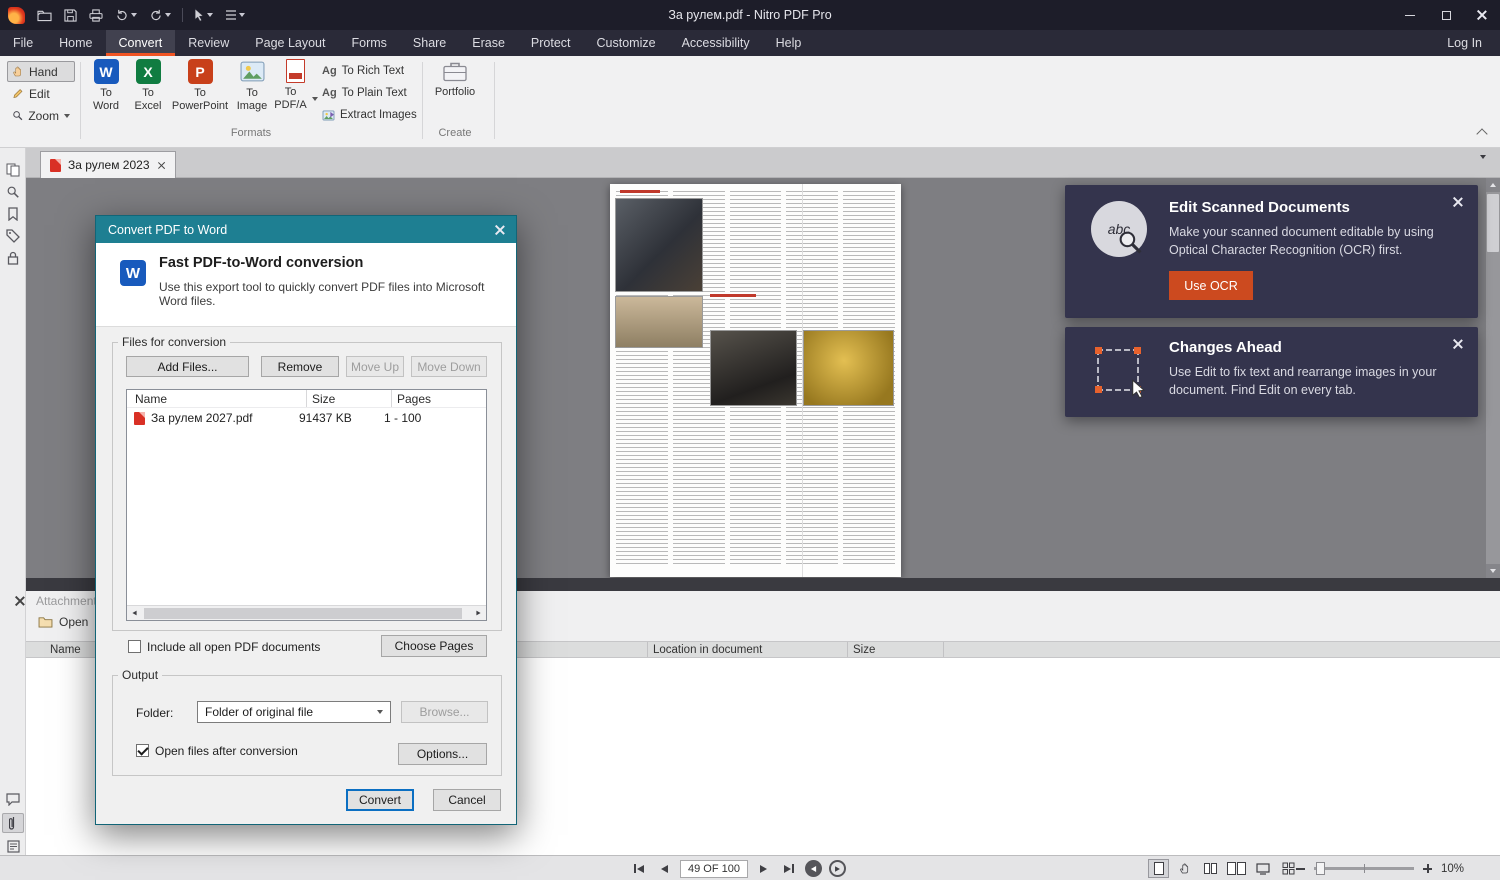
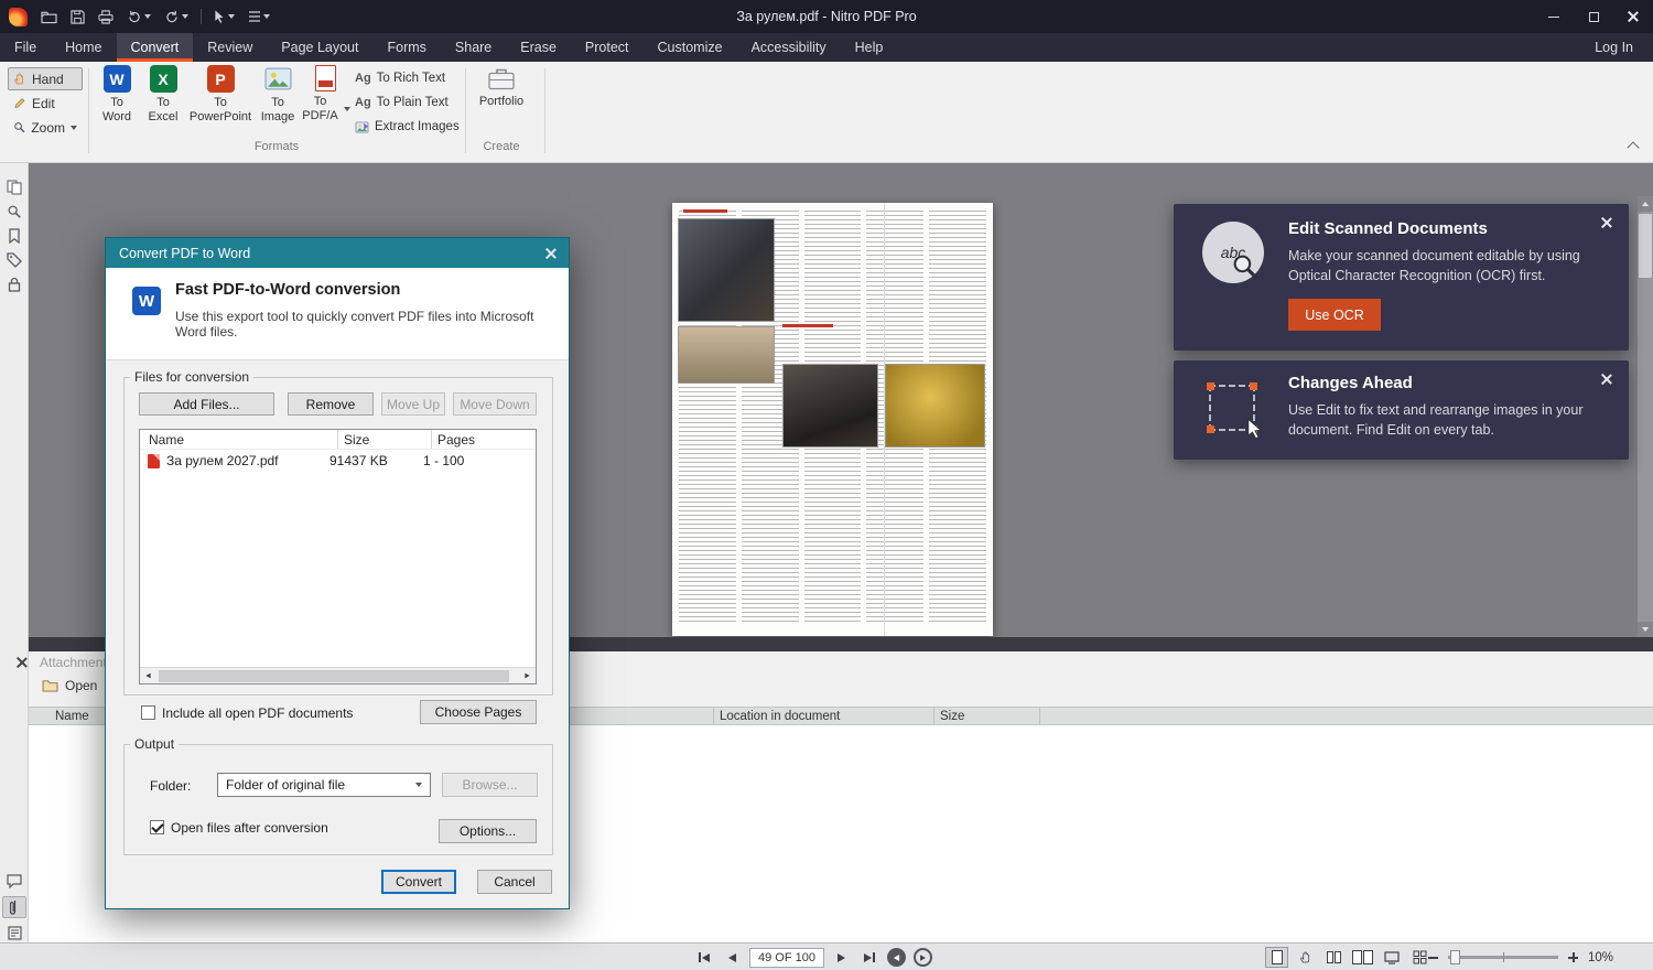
  За рулем.pdf - Nitro PDF Pro
  File
  Home
  Convert
  Review
  Page Layout
  Forms
  Share
  Erase
  Protect
  Customize
  Accessibility
  Help
  Log In
  Hand
  Edit
  Zoom
  W
  To Word
  X
  To Excel
  P
  To PowerPoint
  To Image
  To PDF/A
  Ag
  To Rich Text
  Ag
  To Plain Text
  Extract Images
  Formats
  Portfolio
  Create
- За рулем 2023
  Attachmen
  Open
  Name
  Location in document
  Size
  49 OF 100
  10%
  abc
  Edit Scanned Documents
  Make your scanned document editable by using Optical Character Recognition (OCR) first.
  Use OCR
  Changes Ahead
  Use Edit to fix text and rearrange images in your document. Find Edit on every tab.
  Convert PDF to Word
  W
  Fast PDF-to-Word conversion
  Use this export tool to quickly convert PDF files into Microsoft Word files.
  Files for conversion
  Add Files...
  Remove
  Move Up
  Move Down
  Name
  Size
  Pages
  За рулем 2027.pdf
  91437 KB
  1 - 100
  Include all open PDF documents
  Choose Pages
  Output
  Folder:
  Folder of original file
  Browse...
  Open files after conversion
  Options...
  Convert
  Cancel
